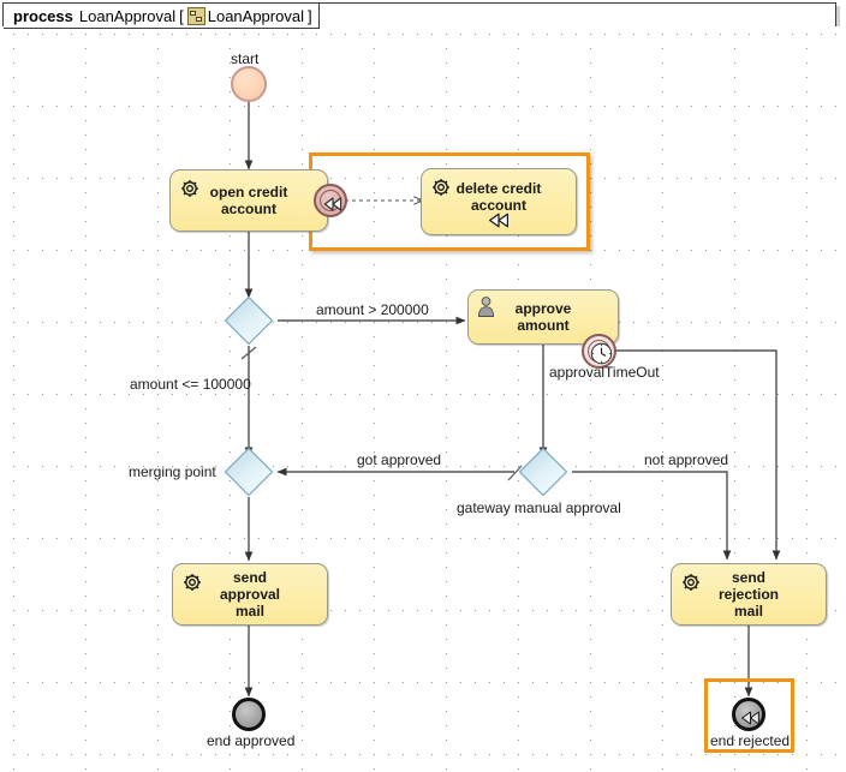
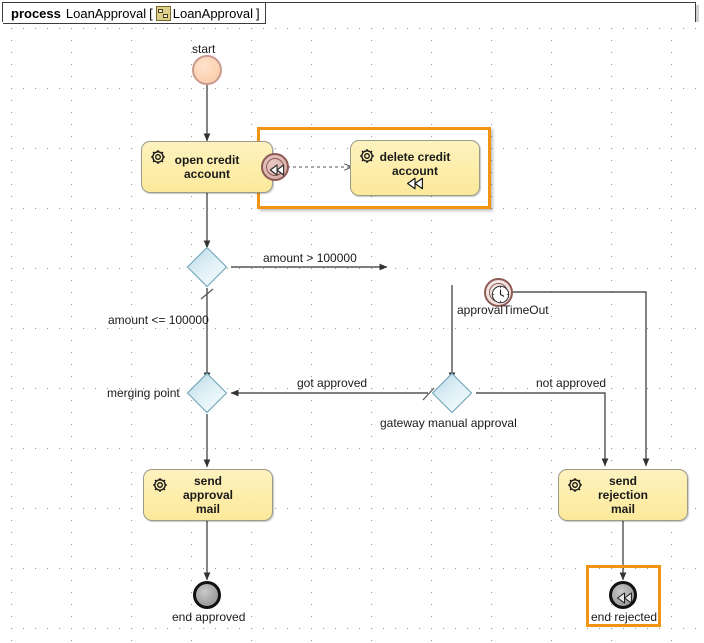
  process
  LoanApproval
  [
  LoanApproval
  ]
  start
  open credit
  account
  delete credit
  account
- approve
- amount
  approvalTimeOut
  gateway manual approval
  merging point
- amount > 200000
+ amount > 100000
  amount <= 100000
  got approved
  not approved
  send approval
  mail
  send rejection
  mail
  end approved
  end rejected
